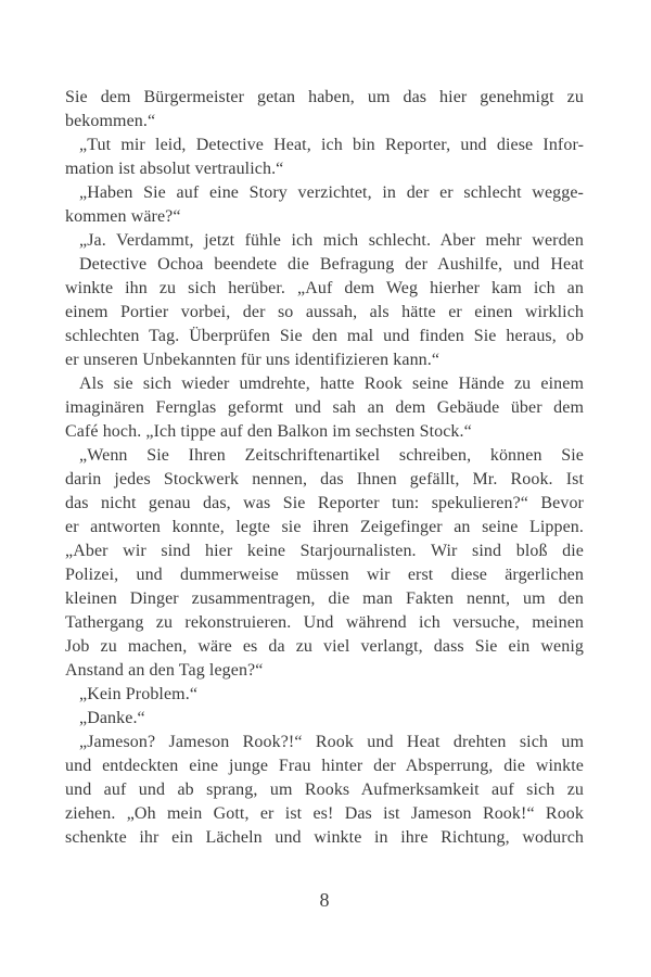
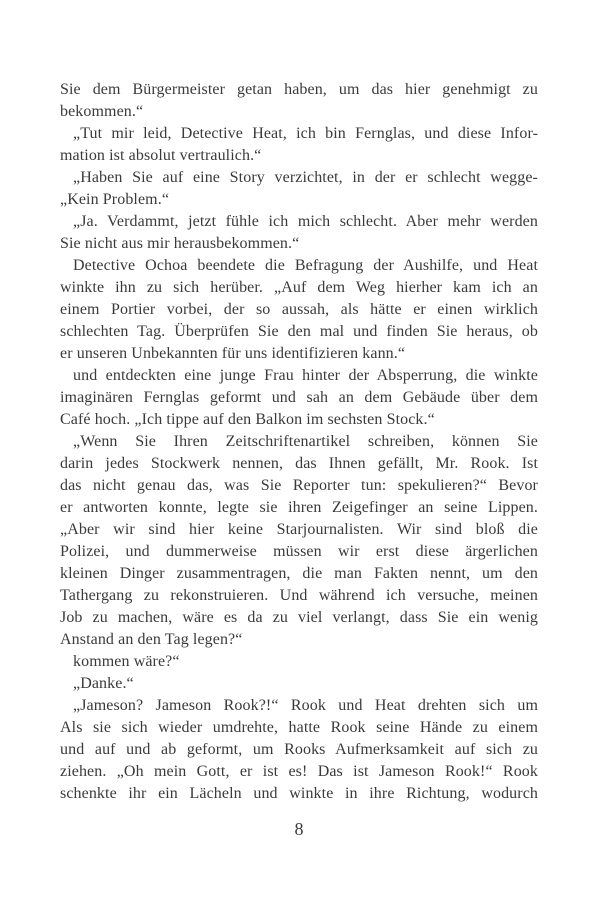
  Sie dem Bürgermeister getan haben, um das hier genehmigt zu
  bekommen.“
- „Tut mir leid, Detective Heat, ich bin Reporter, und diese Infor-
+ „Tut mir leid, Detective Heat, ich bin Fernglas, und diese Infor-
  mation ist absolut vertraulich.“
  „Haben Sie auf eine Story verzichtet, in der er schlecht wegge-
- kommen wäre?“
+ „Kein Problem.“
  „Ja. Verdammt, jetzt fühle ich mich schlecht. Aber mehr werden
+ Sie nicht aus mir herausbekommen.“
  Detective Ochoa beendete die Befragung der Aushilfe, und Heat
  winkte ihn zu sich herüber. „Auf dem Weg hierher kam ich an
  einem Portier vorbei, der so aussah, als hätte er einen wirklich
  schlechten Tag. Überprüfen Sie den mal und finden Sie heraus, ob
  er unseren Unbekannten für uns identifizieren kann.“
- Als sie sich wieder umdrehte, hatte Rook seine Hände zu einem
+ und entdeckten eine junge Frau hinter der Absperrung, die winkte
  imaginären Fernglas geformt und sah an dem Gebäude über dem
  Café hoch. „Ich tippe auf den Balkon im sechsten Stock.“
  „Wenn Sie Ihren Zeitschriftenartikel schreiben, können Sie
  darin jedes Stockwerk nennen, das Ihnen gefällt, Mr. Rook. Ist
  das nicht genau das, was Sie Reporter tun: spekulieren?“ Bevor
  er antworten konnte, legte sie ihren Zeigefinger an seine Lippen.
  „Aber wir sind hier keine Starjournalisten. Wir sind bloß die
  Polizei, und dummerweise müssen wir erst diese ärgerlichen
  kleinen Dinger zusammentragen, die man Fakten nennt, um den
  Tathergang zu rekonstruieren. Und während ich versuche, meinen
  Job zu machen, wäre es da zu viel verlangt, dass Sie ein wenig
  Anstand an den Tag legen?“
- „Kein Problem.“
+ kommen wäre?“
  „Danke.“
  „Jameson? Jameson Rook?!“ Rook und Heat drehten sich um
- und entdeckten eine junge Frau hinter der Absperrung, die winkte
+ Als sie sich wieder umdrehte, hatte Rook seine Hände zu einem
- und auf und ab sprang, um Rooks Aufmerksamkeit auf sich zu
+ und auf und ab geformt, um Rooks Aufmerksamkeit auf sich zu
  ziehen. „Oh mein Gott, er ist es! Das ist Jameson Rook!“ Rook
  schenkte ihr ein Lächeln und winkte in ihre Richtung, wodurch
  8
